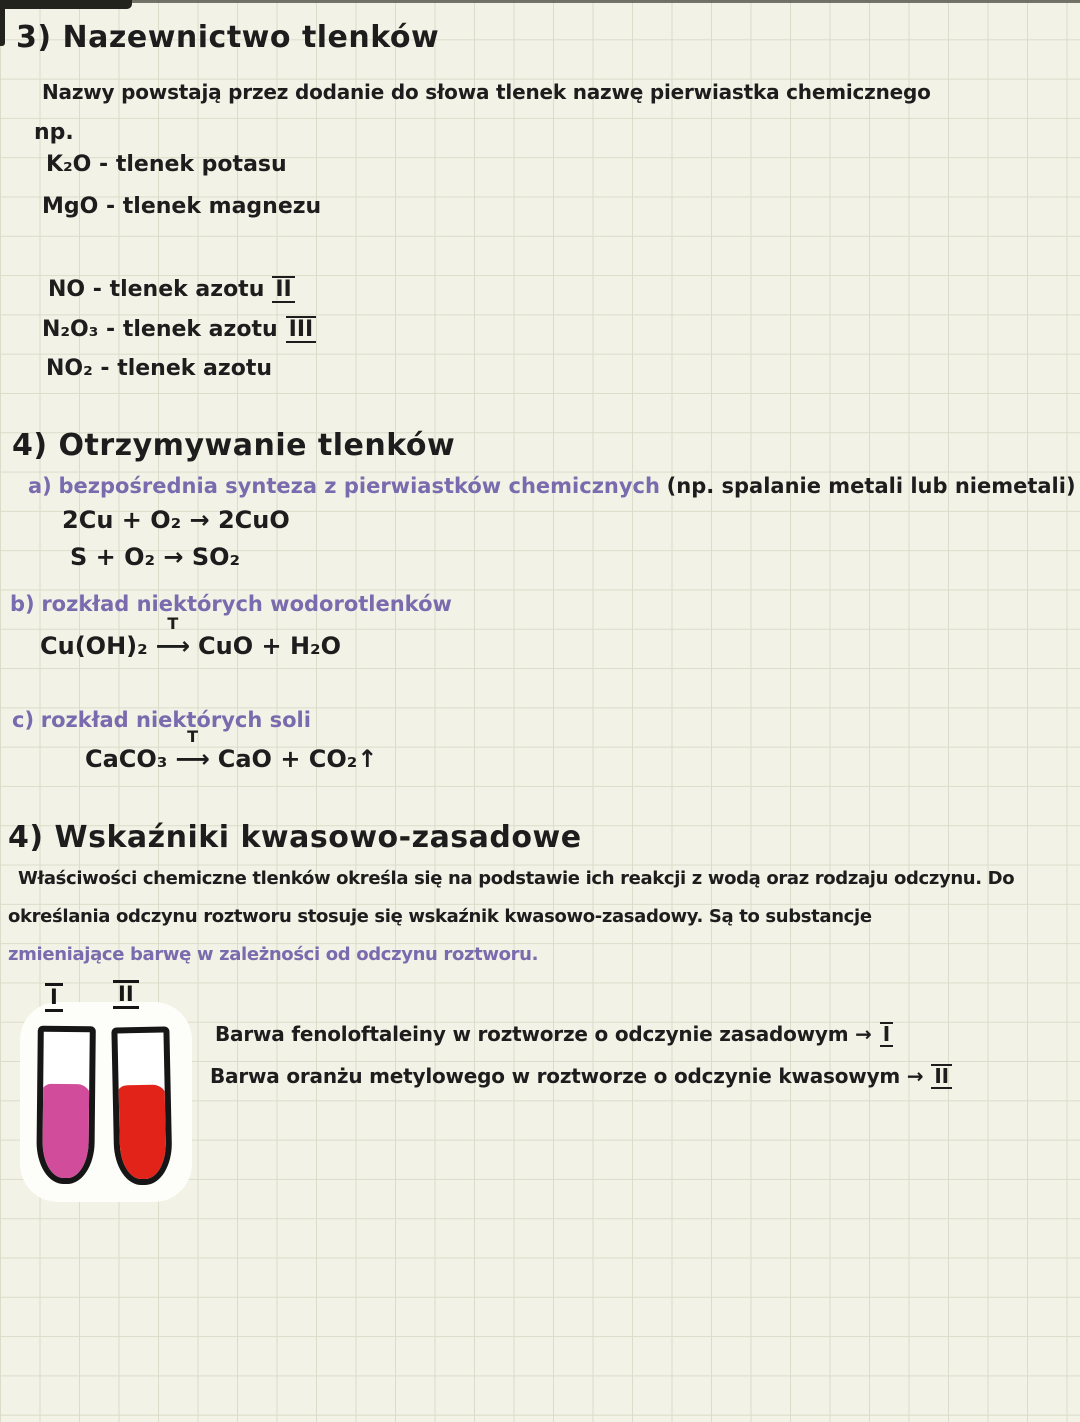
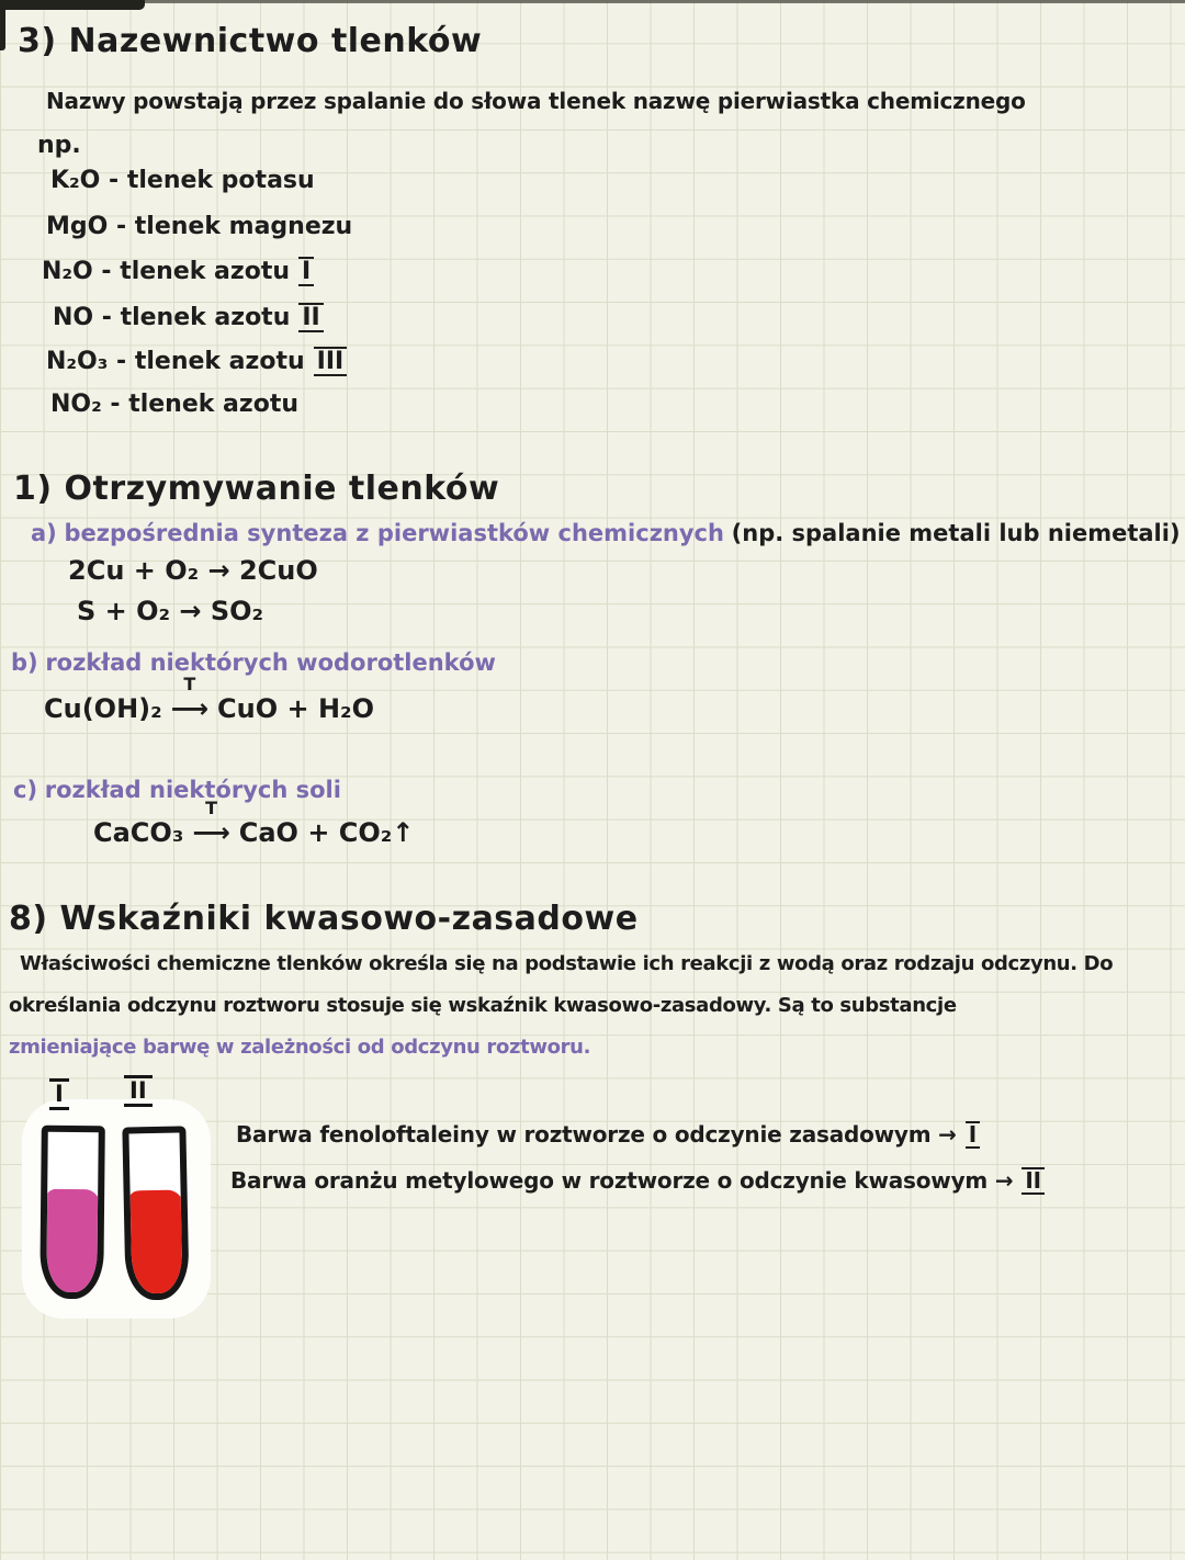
  3) Nazewnictwo tlenków
- Nazwy powstają przez dodanie do słowa tlenek nazwę pierwiastka chemicznego
+ Nazwy powstają przez spalanie do słowa tlenek nazwę pierwiastka chemicznego
  np.
  K₂O - tlenek potasu
  MgO - tlenek magnezu
+ N₂O - tlenek azotu I
  NO - tlenek azotu II
  N₂O₃ - tlenek azotu III
  NO₂ - tlenek azotu
- 4) Otrzymywanie tlenków
+ 1) Otrzymywanie tlenków
  a) bezpośrednia synteza z pierwiastków chemicznych (np. spalanie metali lub niemetali)
  2Cu + O₂ → 2CuO
  S + O₂ → SO₂
  b) rozkład niektórych wodorotlenków
  Cu(OH)₂
  T
  ⟶ CuO + H₂O
  c) rozkład niektórych soli
  CaCO₃
  T
  ⟶ CaO + CO₂↑
- 4) Wskaźniki kwasowo-zasadowe
+ 8) Wskaźniki kwasowo-zasadowe
  Właściwości chemiczne tlenków określa się na podstawie ich reakcji z wodą oraz rodzaju odczynu. Do
  określania odczynu roztworu stosuje się wskaźnik kwasowo-zasadowy. Są to substancje
  zmieniające barwę w zależności od odczynu roztworu.
  I
  II
  Barwa fenoloftaleiny w roztworze o odczynie zasadowym → I
  Barwa oranżu metylowego w roztworze o odczynie kwasowym → II
